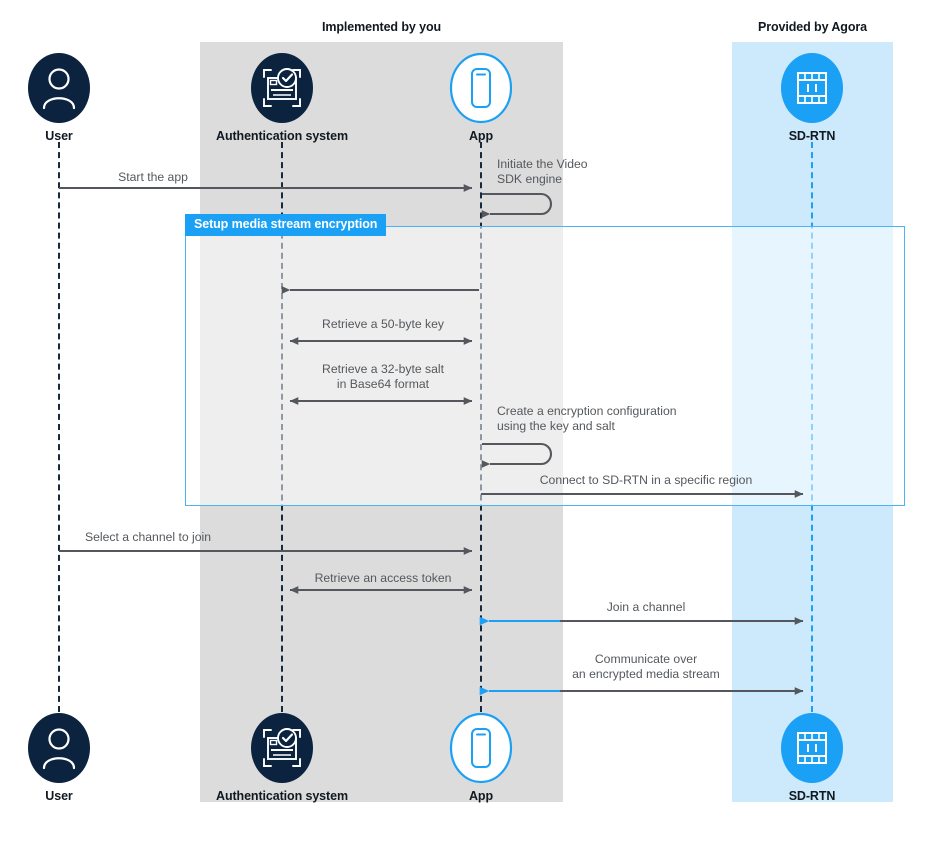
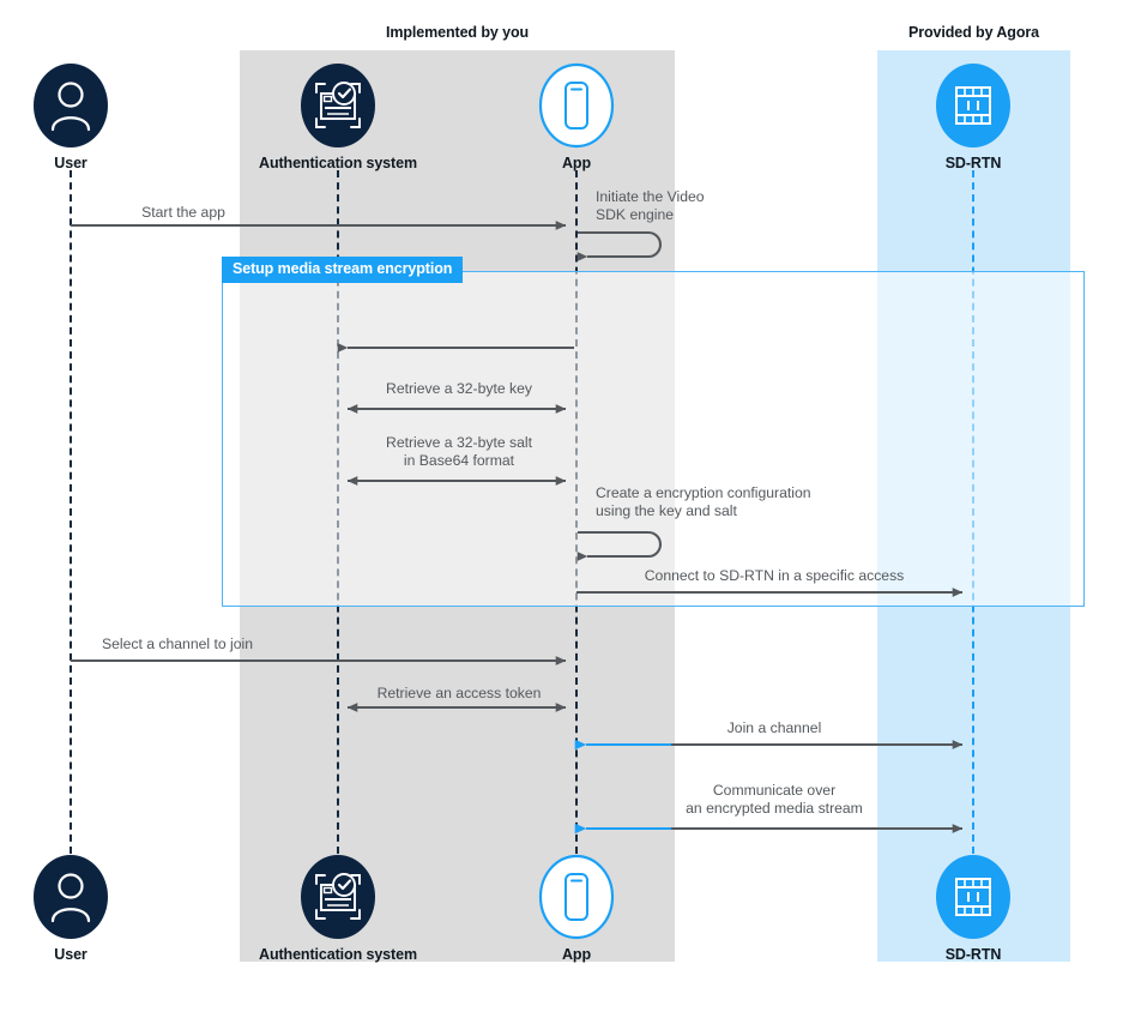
  Implemented by you
  Provided by Agora
  Setup media stream encryption
  User
  Authentication system
  App
  SD-RTN
  User
  Authentication system
  App
  SD-RTN
  Start the app
  Initiate the Video
  SDK engine
- Retrieve a 50-byte key
+ Retrieve a 32-byte key
  Retrieve a 32-byte salt
  in Base64 format
  Create a encryption configuration
  using the key and salt
- Connect to SD-RTN in a specific region
+ Connect to SD-RTN in a specific access
  Select a channel to join
  Retrieve an access token
  Join a channel
  Communicate over
  an encrypted media stream
